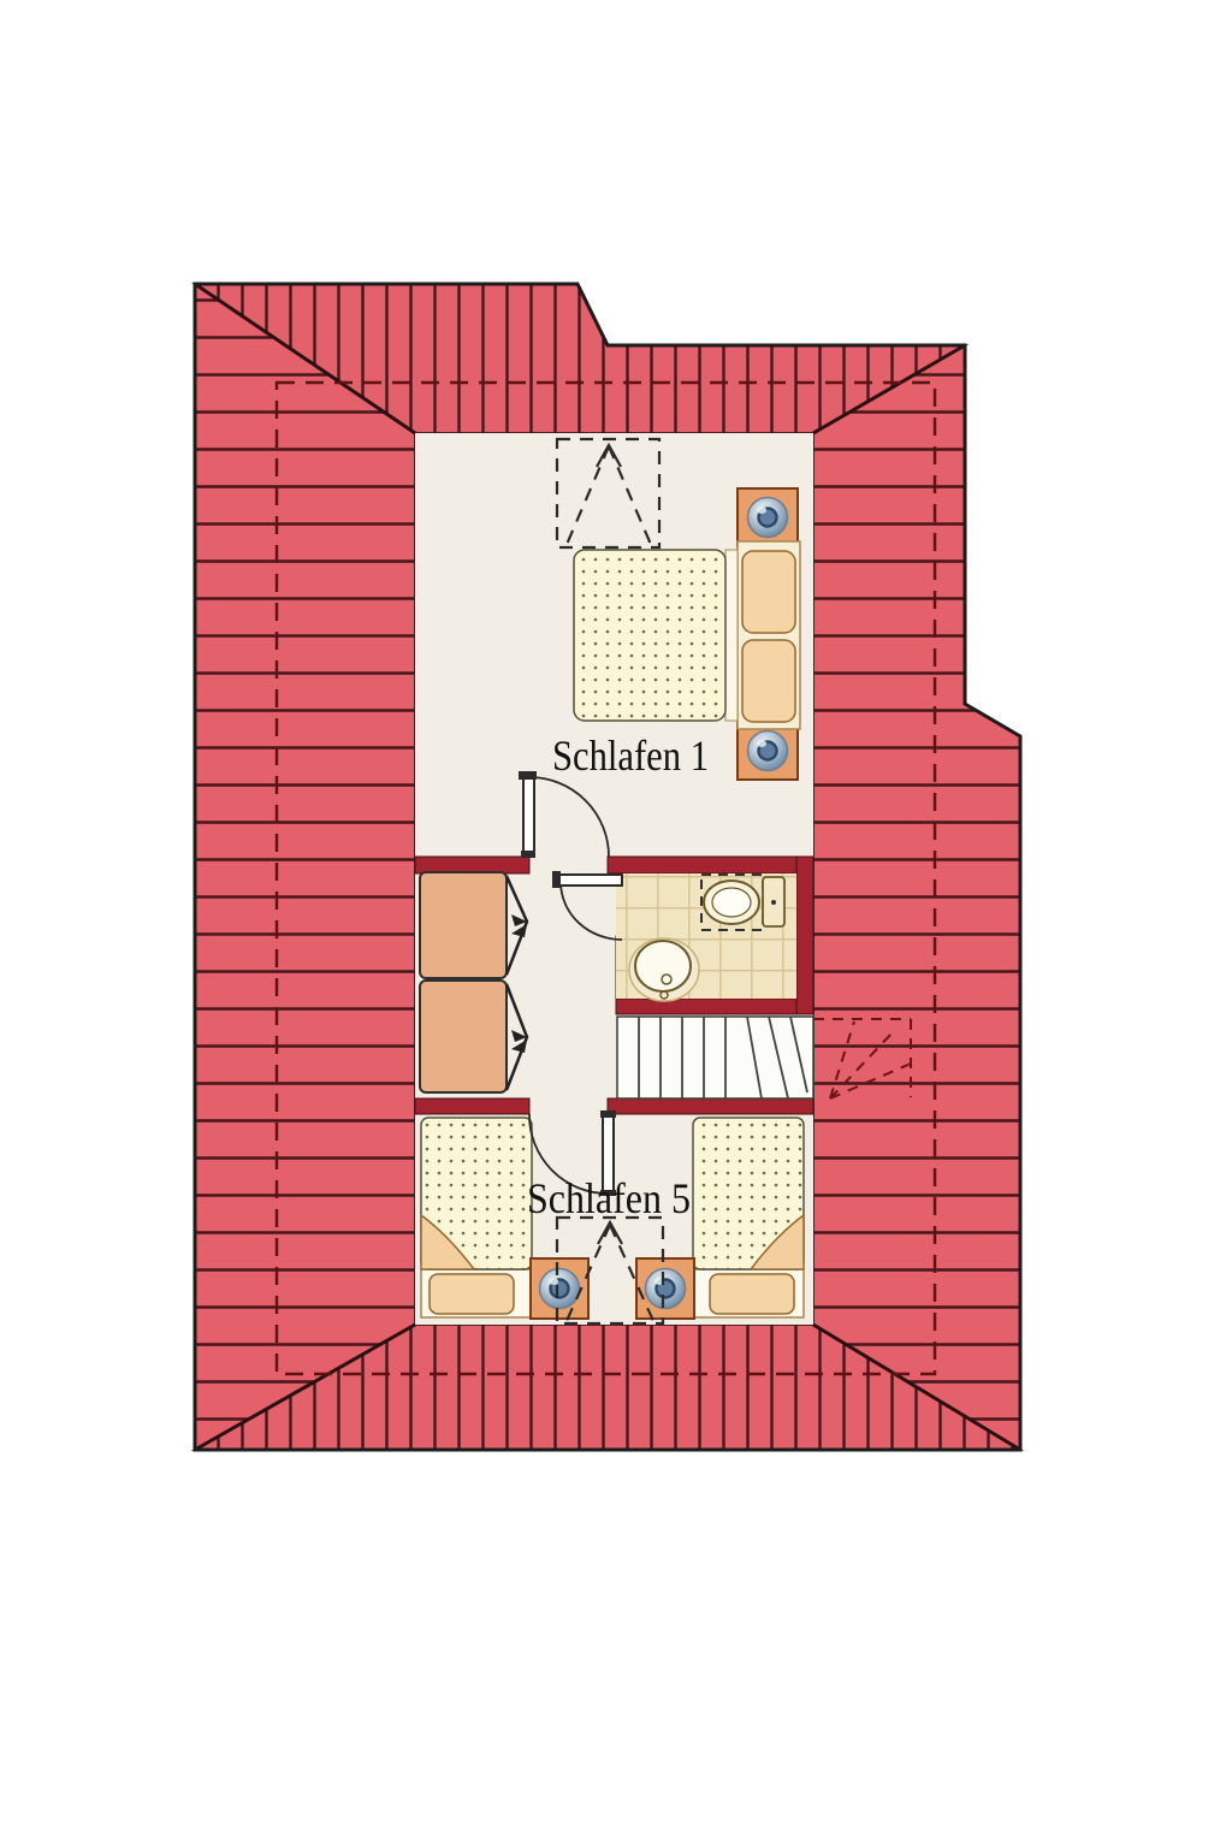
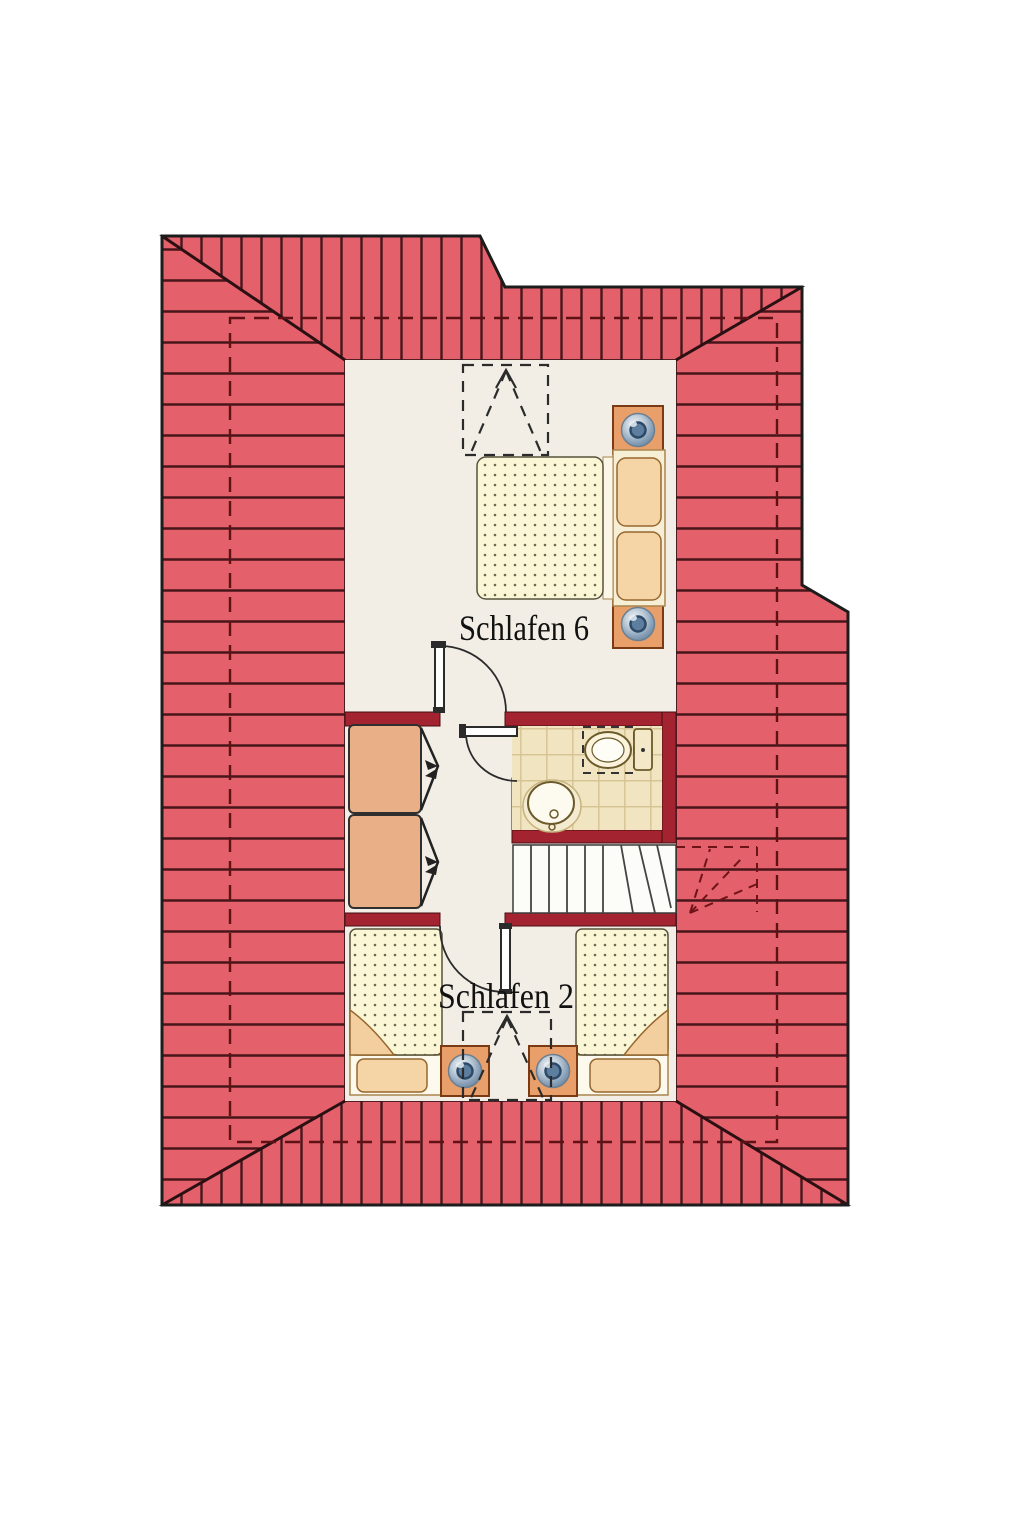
- Schlafen 1
+ Schlafen 6
- Schlafen 5
+ Schlafen 2
